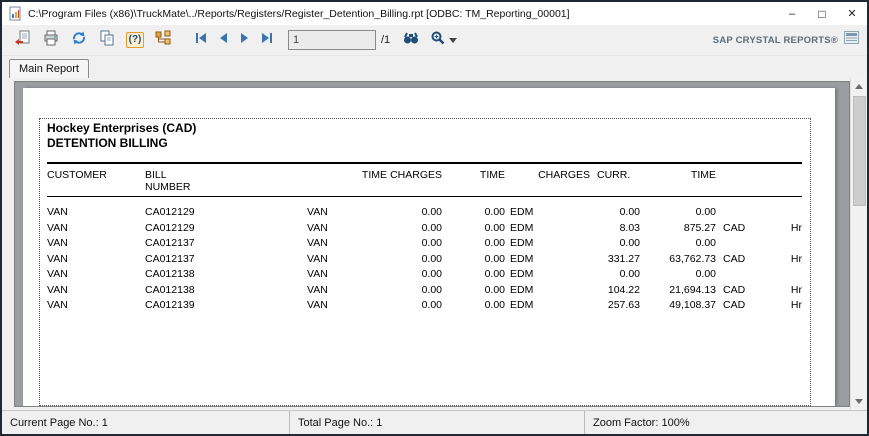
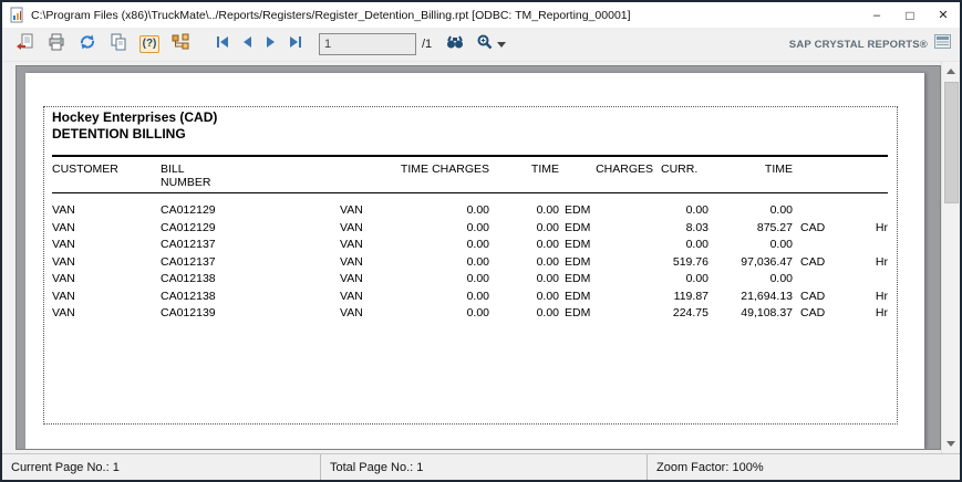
  C:\Program Files (x86)\TruckMate\../Reports/Registers/Register_Detention_Billing.rpt [ODBC: TM_Reporting_00001]
  –
  □
  ✕
  (?)
  1
  /1
  SAP CRYSTAL REPORTS®
- Main Report
  Hockey Enterprises (CAD)
  DETENTION BILLING
  CUSTOMER
  BILL
  NUMBER
  TIME
  CHARGES
  TIME
  CHARGES
  CURR.
  TIME
  VAN
  CA012129
  VAN
  0.00
  0.00
  EDM
  0.00
  0.00
  VAN
  CA012129
  VAN
  0.00
  0.00
  EDM
  8.03
  875.27
  CAD
  Hr
  VAN
  CA012137
  VAN
  0.00
  0.00
  EDM
  0.00
  0.00
  VAN
  CA012137
  VAN
  0.00
  0.00
  EDM
- 331.27
+ 519.76
- 63,762.73
+ 97,036.47
  CAD
  Hr
  VAN
  CA012138
  VAN
  0.00
  0.00
  EDM
  0.00
  0.00
  VAN
  CA012138
  VAN
  0.00
  0.00
  EDM
- 104.22
+ 119.87
  21,694.13
  CAD
  Hr
  VAN
  CA012139
  VAN
  0.00
  0.00
  EDM
- 257.63
+ 224.75
  49,108.37
  CAD
  Hr
  Current Page No.: 1
  Total Page No.: 1
  Zoom Factor: 100%
